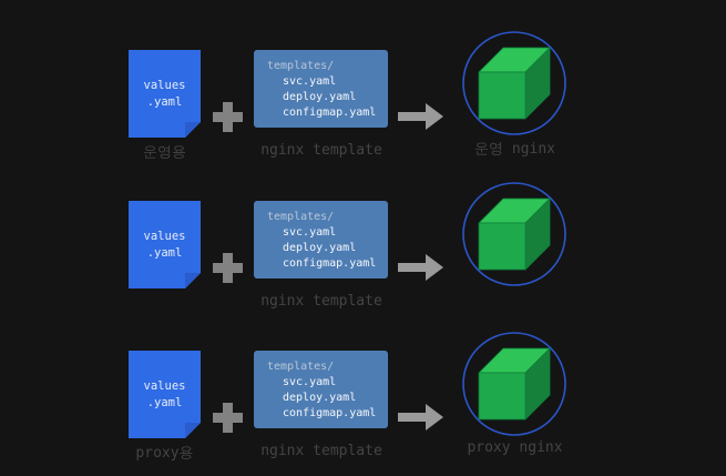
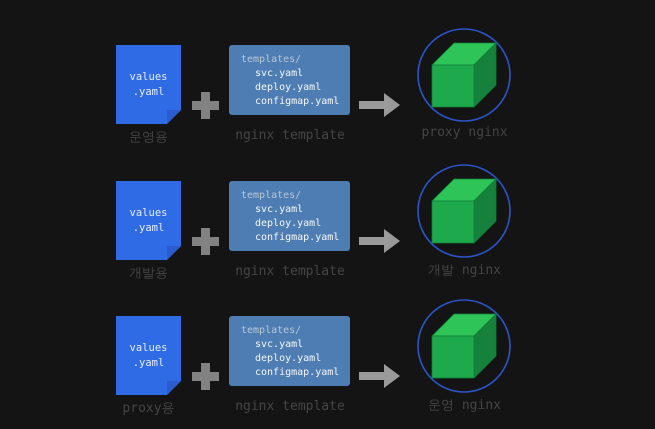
  values
  .yaml
  운영용
  templates/
  svc.yaml
  deploy.yaml
  configmap.yaml
  nginx template
- 운영 nginx
+ proxy nginx
  values
  .yaml
+ 개발용
  templates/
  svc.yaml
  deploy.yaml
  configmap.yaml
  nginx template
+ 개발 nginx
  values
  .yaml
  proxy용
  templates/
  svc.yaml
  deploy.yaml
  configmap.yaml
  nginx template
- proxy nginx
+ 운영 nginx
